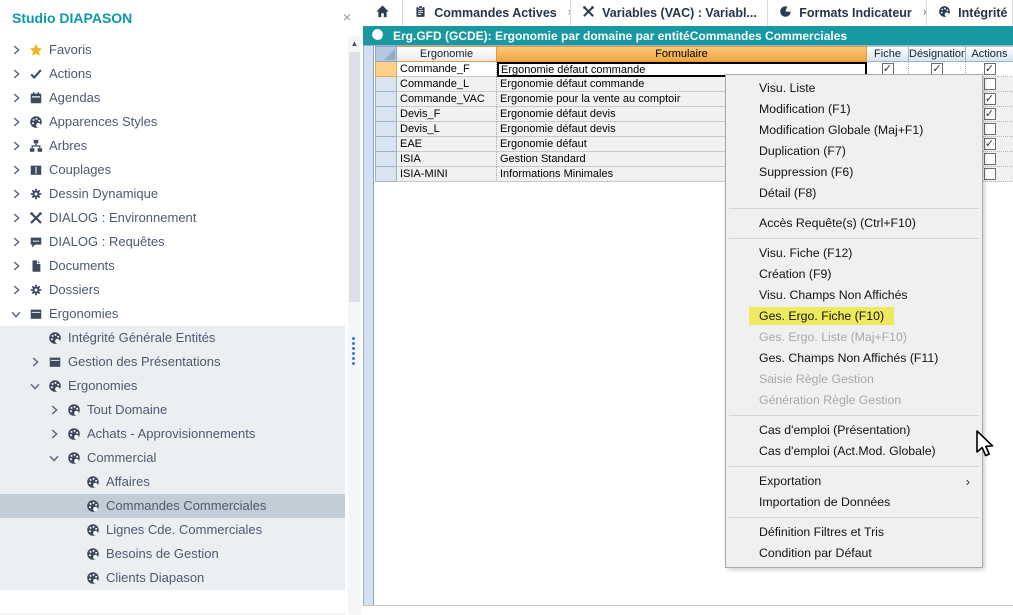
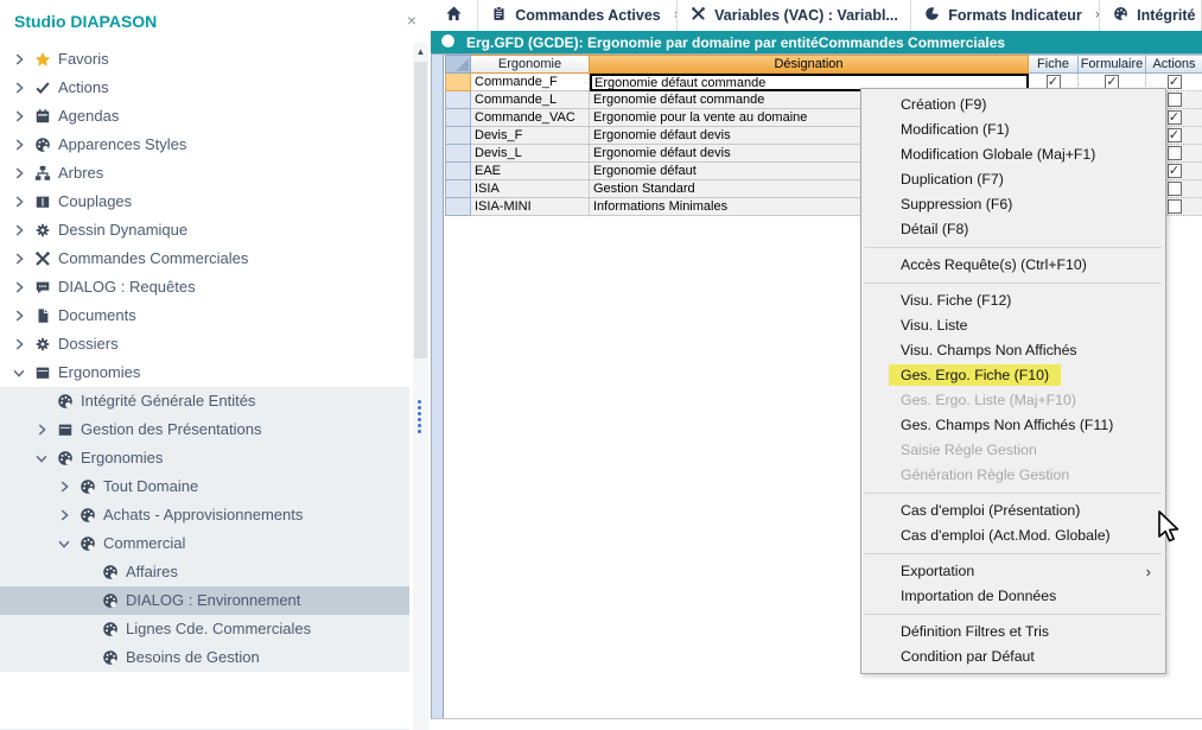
  Studio DIAPASON
  Favoris
  Actions
  Agendas
  Apparences Styles
  Arbres
  Couplages
  Dessin Dynamique
- DIALOG : Environnement
+ Commandes Commerciales
  DIALOG : Requêtes
  Documents
  Dossiers
  Ergonomies
  Intégrité Générale Entités
  Gestion des Présentations
  Ergonomies
  Tout Domaine
  Achats - Approvisionnements
  Commercial
  Affaires
- Commandes Commerciales
+ DIALOG : Environnement
  Lignes Cde. Commerciales
  Besoins de Gestion
- Clients Diapason
  ×
  ▲
  Commandes Actives
  Variables (VAC) : Variabl...
  Formats Indicateur
  ×
  Intégrité
  Erg.GFD (GCDE): Ergonomie par domaine par entitéCommandes Commerciales
  Ergonomie
- Formulaire
+ Désignation
  Fiche
- Désignation
+ Formulaire
  Actions
  Commande_F
  Ergonomie défaut commande
  ✓
  ✓
  ✓
  Commande_L
  Ergonomie défaut commande
  Commande_VAC
- Ergonomie pour la vente au comptoir
+ Ergonomie pour la vente au domaine
  ✓
  Devis_F
  Ergonomie défaut devis
  ✓
  Devis_L
  Ergonomie défaut devis
  EAE
  Ergonomie défaut
  ✓
  ISIA
  Gestion Standard
  ISIA-MINI
  Informations Minimales
- Visu. Liste
+ Création (F9)
  Modification (F1)
  Modification Globale (Maj+F1)
  Duplication (F7)
  Suppression (F6)
  Détail (F8)
  Accès Requête(s) (Ctrl+F10)
  Visu. Fiche (F12)
- Création (F9)
+ Visu. Liste
  Visu. Champs Non Affichés
  Ges. Ergo. Fiche (F10)
  Ges. Ergo. Liste (Maj+F10)
  Ges. Champs Non Affichés (F11)
  Saisie Règle Gestion
  Génération Règle Gestion
  Cas d'emploi (Présentation)
  Cas d'emploi (Act.Mod. Globale)
  Exportation
  ›
  Importation de Données
  Définition Filtres et Tris
  Condition par Défaut
